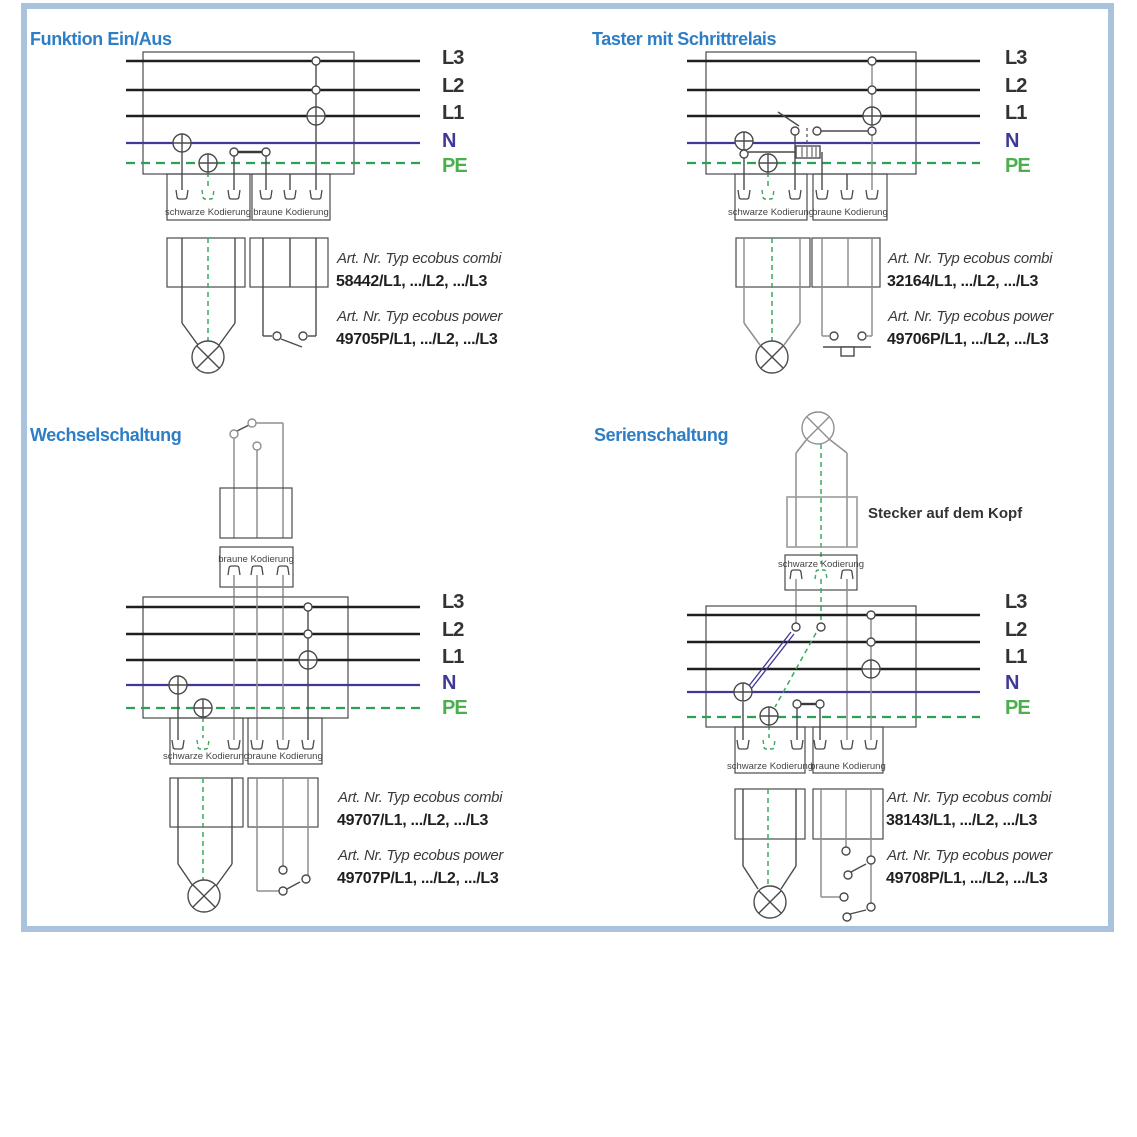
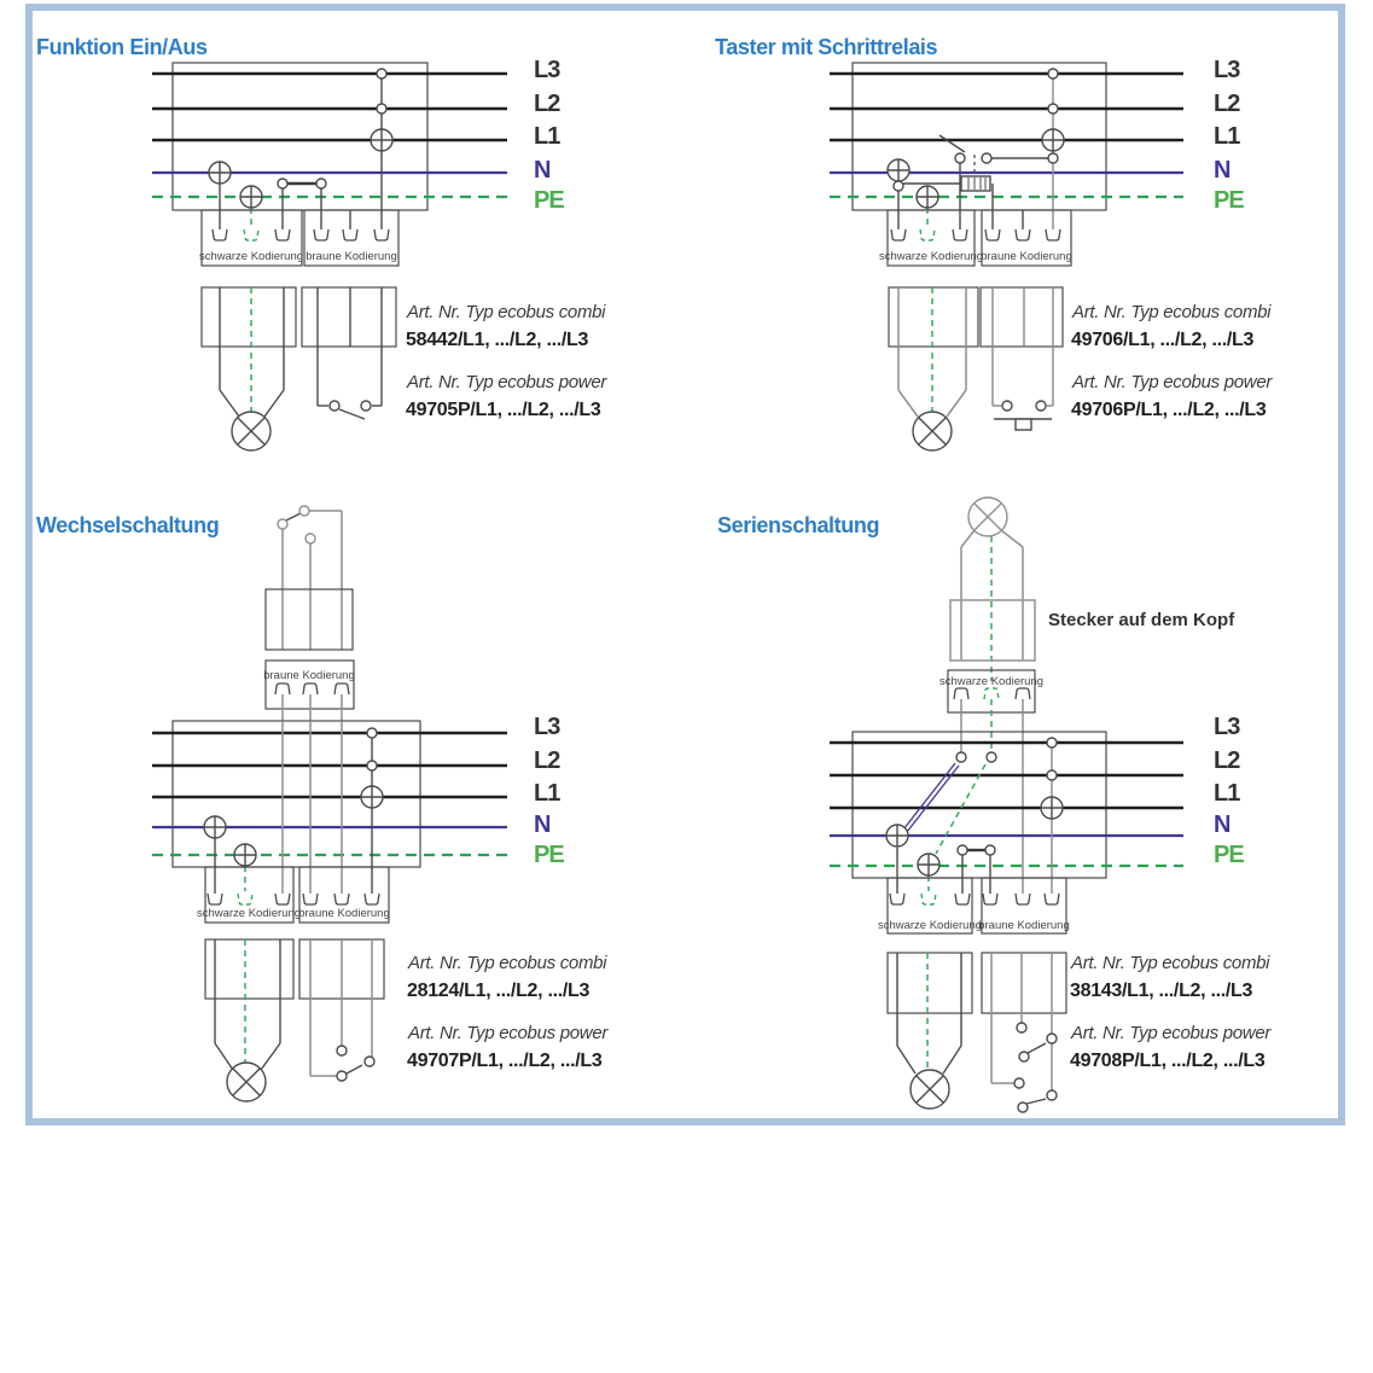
  Funktion Ein/Aus
  L3
  L2
  L1
  N
  PE
  schwarze Kodierung
  braune Kodierung
  Art. Nr. Typ ecobus combi
  58442/L1, .../L2, .../L3
  Art. Nr. Typ ecobus power
  49705P/L1, .../L2, .../L3
  Taster mit Schrittrelais
  L3
  L2
  L1
  N
  PE
  schwarze Kodierung
  braune Kodierung
  Art. Nr. Typ ecobus combi
- 32164/L1, .../L2, .../L3
+ 49706/L1, .../L2, .../L3
  Art. Nr. Typ ecobus power
  49706P/L1, .../L2, .../L3
  Wechselschaltung
  braune Kodierung
  L3
  L2
  L1
  N
  PE
  schwarze Kodierung
  braune Kodierung
  Art. Nr. Typ ecobus combi
- 49707/L1, .../L2, .../L3
+ 28124/L1, .../L2, .../L3
  Art. Nr. Typ ecobus power
  49707P/L1, .../L2, .../L3
  Serienschaltung
  Stecker auf dem Kopf
  schwarze Kodierung
  L3
  L2
  L1
  N
  PE
  schwarze Kodierung
  braune Kodierung
  Art. Nr. Typ ecobus combi
  38143/L1, .../L2, .../L3
  Art. Nr. Typ ecobus power
  49708P/L1, .../L2, .../L3
